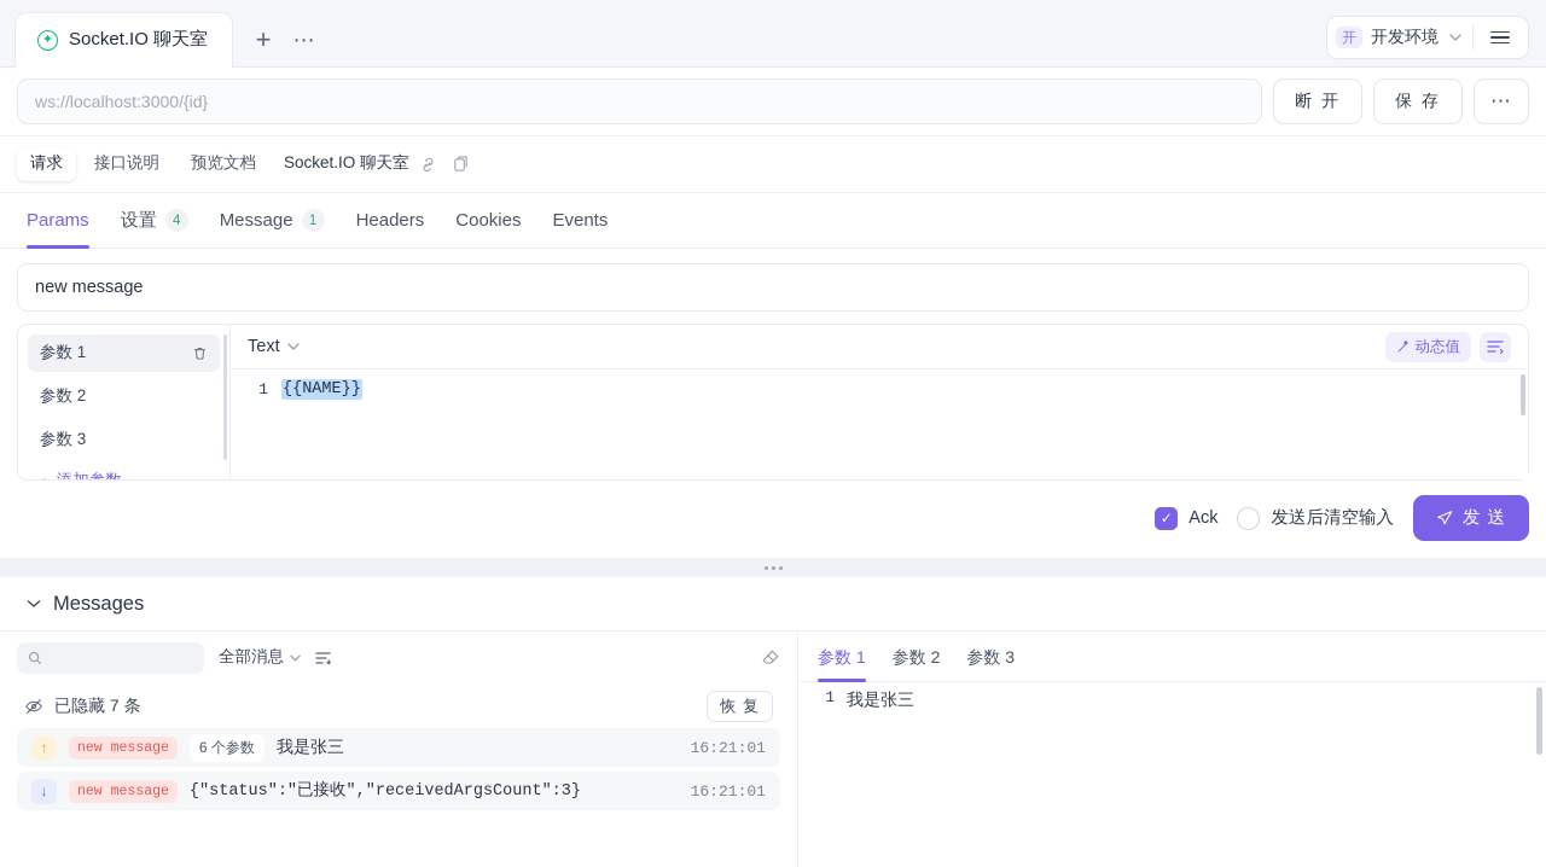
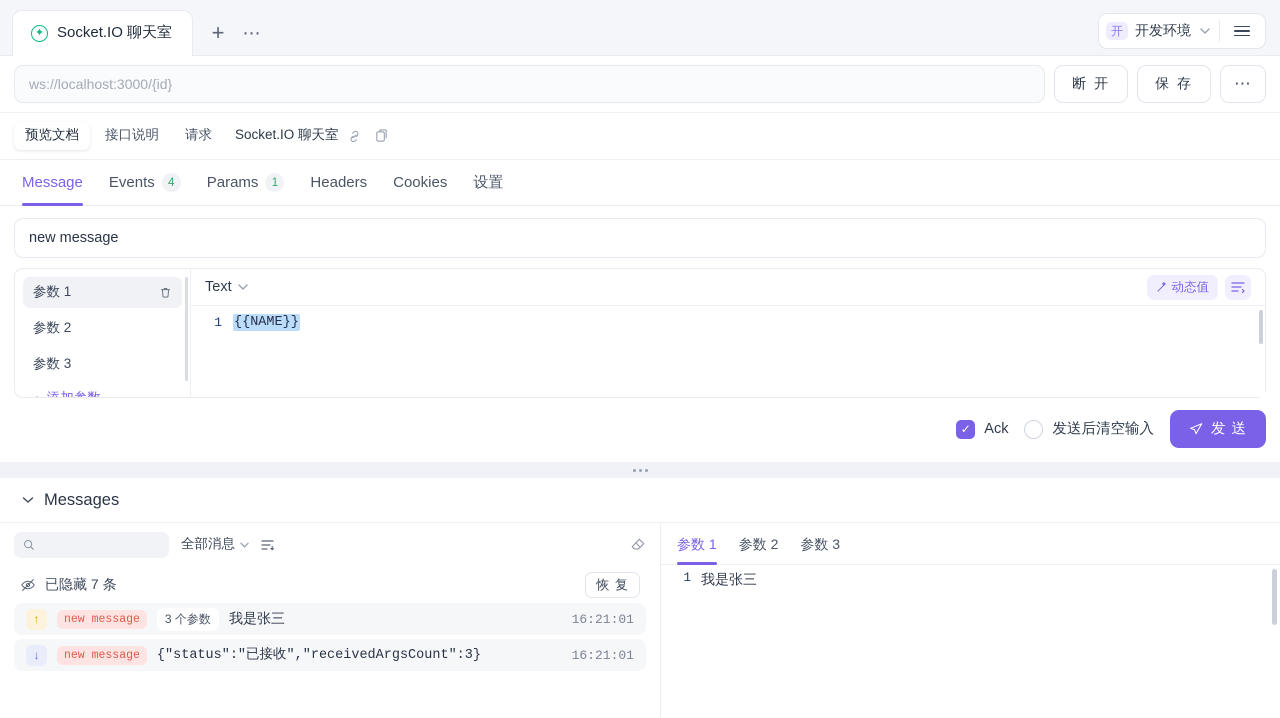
  ✦
  Socket.IO 聊天室
  +
  ⋯
  开
  开发环境
  ws://localhost:3000/{id}
  断 开
  保 存
  ⋯
- 请求
+ 预览文档
  接口说明
- 预览文档
+ 请求
  Socket.IO 聊天室
- Params
+ Message
- 设置
+ Events
  4
- Message
+ Params
  1
  Headers
  Cookies
- Events
+ 设置
  new message
  参数 1
  参数 2
  参数 3
  Text
  动态值
  1
  {{NAME}}
  ✓
  Ack
  发送后清空输入
  发 送
  Messages
  全部消息
  已隐藏 7 条
  恢 复
  ↑
  new message
- 6 个参数
+ 3 个参数
  我是张三
  16:21:01
  ↓
  new message
  {"status":"已接收","receivedArgsCount":3}
  16:21:01
  参数 1
  参数 2
  参数 3
  1
  我是张三
